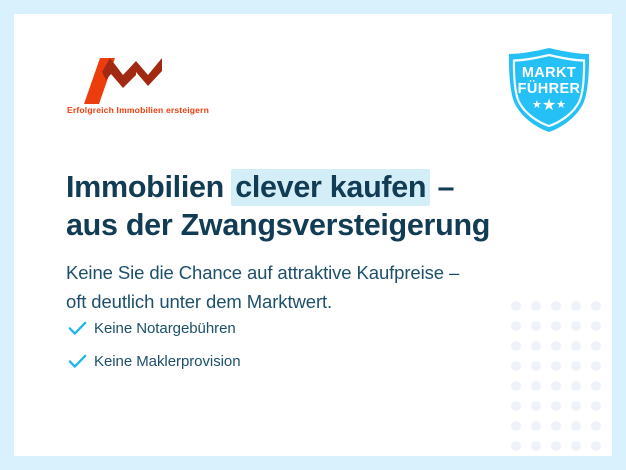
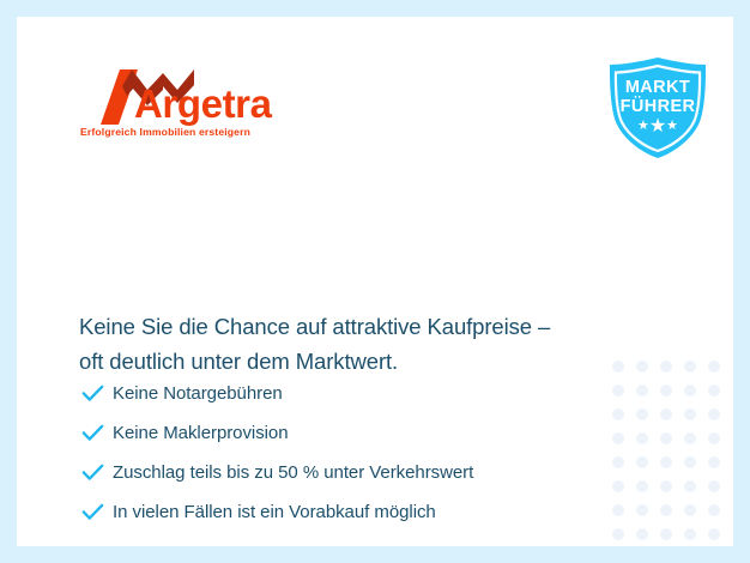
+ Argetra
  Erfolgreich Immobilien ersteigern
  MARKT
  FÜHRER
  ★★★
- Immobilien clever kaufen –
- aus der Zwangsversteigerung
  Keine Sie die Chance auf attraktive Kaufpreise –
  oft deutlich unter dem Marktwert.
  Keine Notargebühren
  Keine Maklerprovision
+ Zuschlag teils bis zu 50 % unter Verkehrswert
+ In vielen Fällen ist ein Vorabkauf möglich
